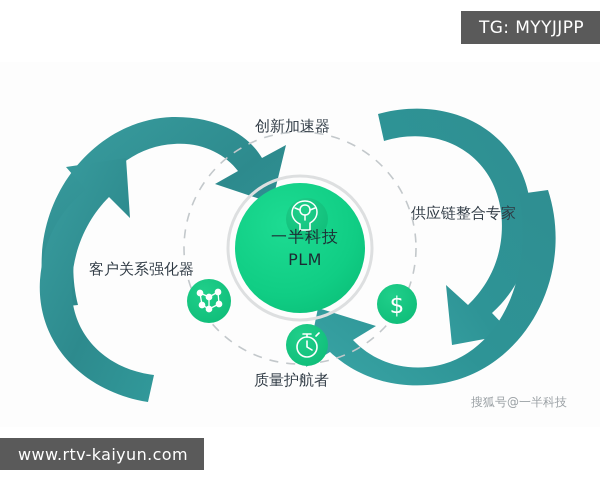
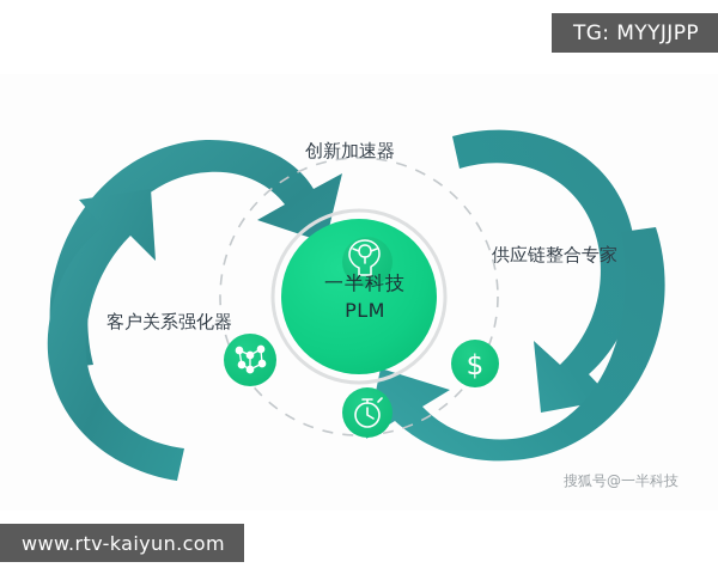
  $
  一半科技
  PLM
  创新加速器
  供应链整合专家
- 质量护航者
  客户关系强化器
  搜狐号@一半科技
  TG: MYYJJPP
  www.rtv-kaiyun.com
